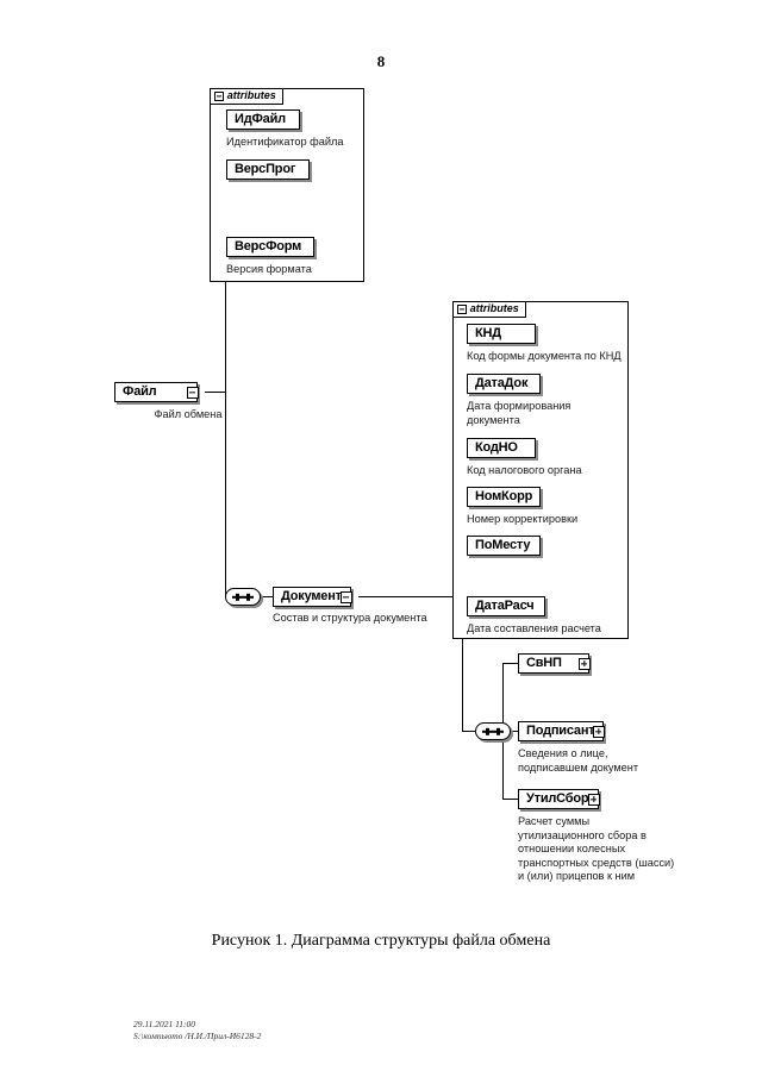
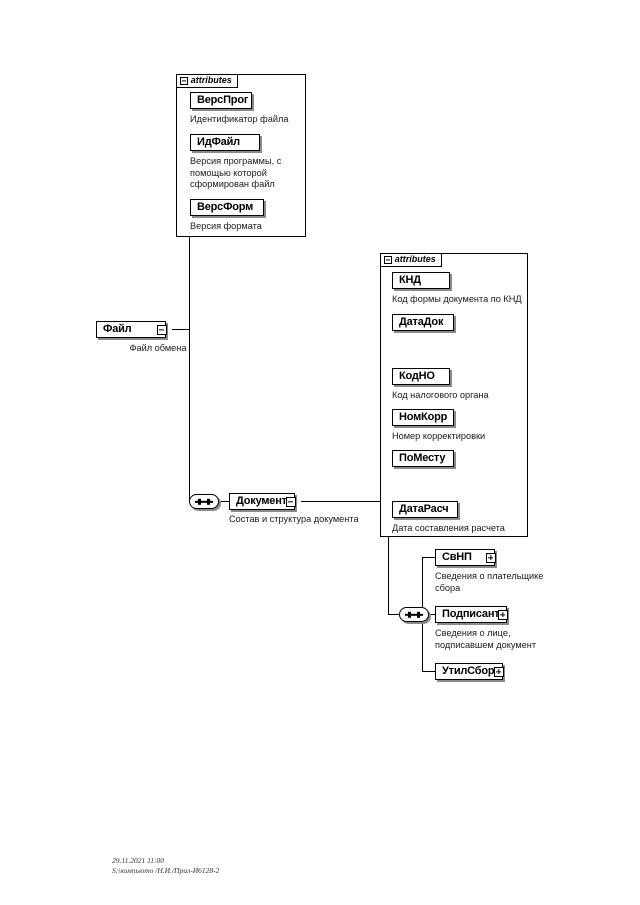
- 8
  attributes
- ИдФайл
+ ВерсПрог
  Идентификатор файла
- ВерсПрог
+ ИдФайл
+ Версия программы, с
+ помощью которой
+ сформирован файл
  ВерсФорм
  Версия формата
  Файл
  Файл обмена
  Документ
  Состав и структура документа
  attributes
  КНД
  Код формы документа по КНД
  ДатаДок
- Дата формирования
- документа
  КодНО
  Код налогового органа
  НомКорр
  Номер корректировки
  ПоМесту
  ДатаРасч
  Дата составления расчета
  СвНП
+ Сведения о плательщике
+ сбора
  Подписан
  Сведения о лице,
  подписавшем документ
  УтилСбор
- Расчет суммы
- утилизационного сбора в
- отношении колесных
- транспортных средств (шасси)
- и (или) прицепов к ним
- Рисунок 1. Диаграмма структуры файла обмена
  29.11.2021 11:00
  S:\компьюто /Н.И./Прил-И6128-2
